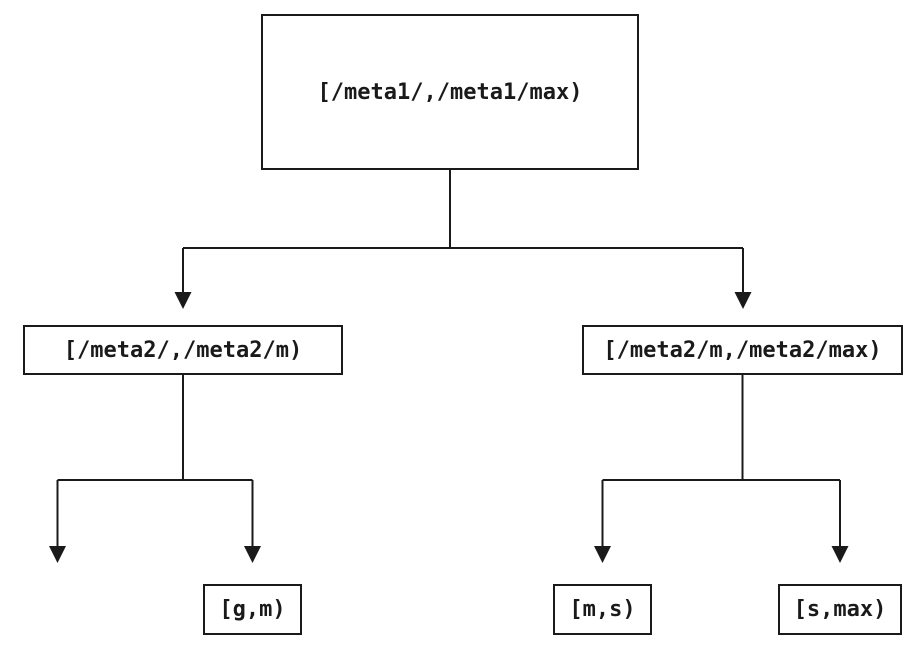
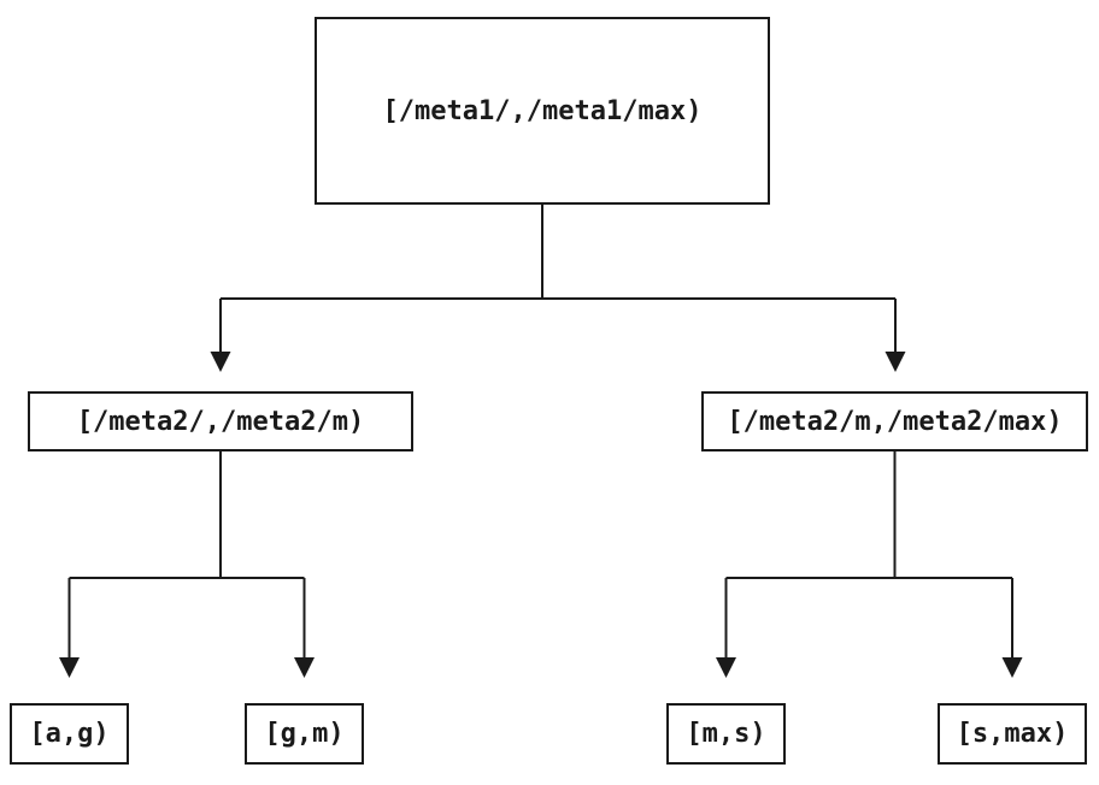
  [/meta1/,/meta1/max)
  [/meta2/,/meta2/m)
  [/meta2/m,/meta2/max)
+ [a,g)
  [g,m)
  [m,s)
  [s,max)
